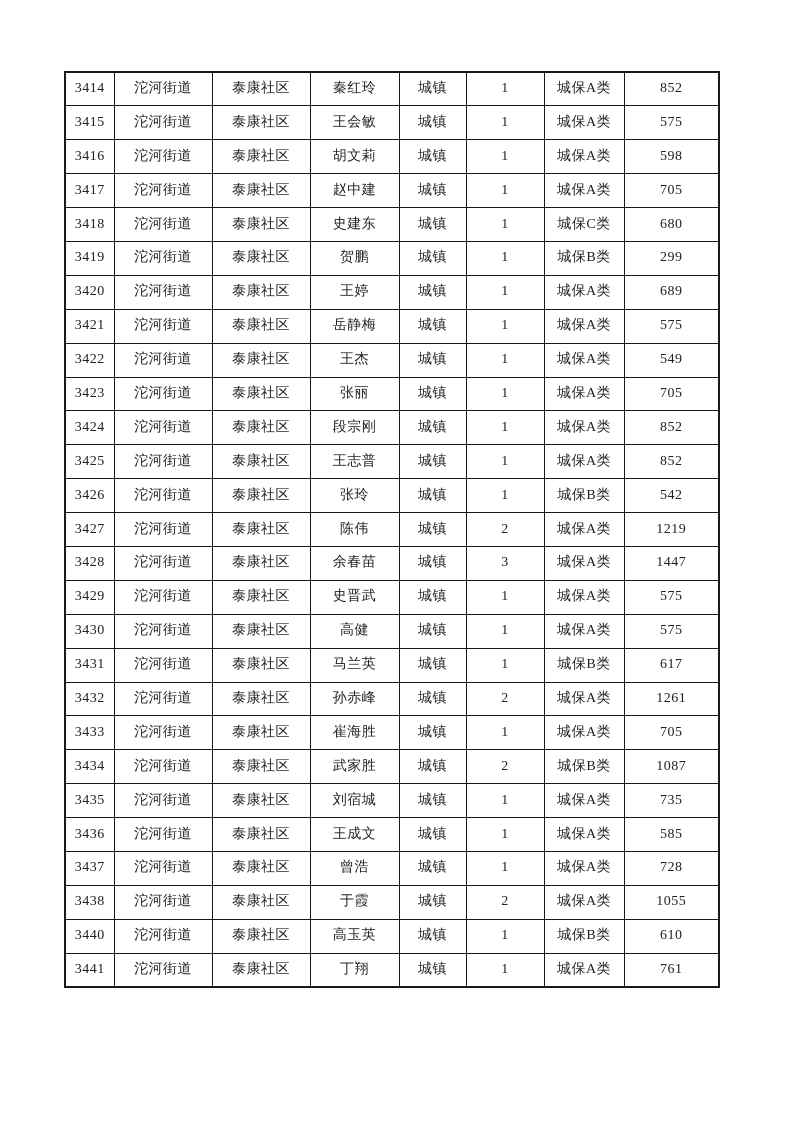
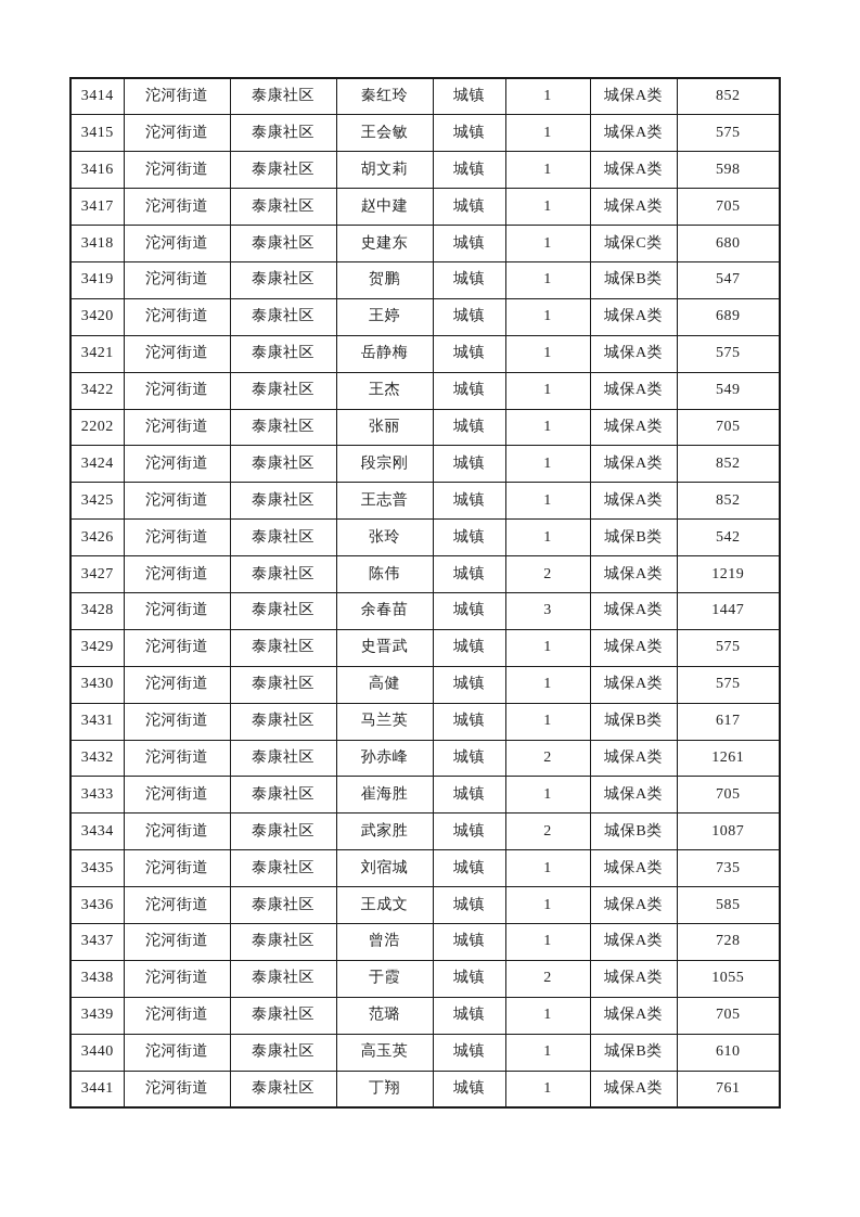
  3414	沱河街道	泰康社区	秦红玲	城镇	1	城保A类	852
  3415	沱河街道	泰康社区	王会敏	城镇	1	城保A类	575
  3416	沱河街道	泰康社区	胡文莉	城镇	1	城保A类	598
  3417	沱河街道	泰康社区	赵中建	城镇	1	城保A类	705
  3418	沱河街道	泰康社区	史建东	城镇	1	城保C类	680
- 3419	沱河街道	泰康社区	贺鹏	城镇	1	城保B类	299
+ 3419	沱河街道	泰康社区	贺鹏	城镇	1	城保B类	547
  3420	沱河街道	泰康社区	王婷	城镇	1	城保A类	689
  3421	沱河街道	泰康社区	岳静梅	城镇	1	城保A类	575
  3422	沱河街道	泰康社区	王杰	城镇	1	城保A类	549
- 3423	沱河街道	泰康社区	张丽	城镇	1	城保A类	705
+ 2202	沱河街道	泰康社区	张丽	城镇	1	城保A类	705
  3424	沱河街道	泰康社区	段宗刚	城镇	1	城保A类	852
  3425	沱河街道	泰康社区	王志普	城镇	1	城保A类	852
  3426	沱河街道	泰康社区	张玲	城镇	1	城保B类	542
  3427	沱河街道	泰康社区	陈伟	城镇	2	城保A类	1219
  3428	沱河街道	泰康社区	余春苗	城镇	3	城保A类	1447
  3429	沱河街道	泰康社区	史晋武	城镇	1	城保A类	575
  3430	沱河街道	泰康社区	高健	城镇	1	城保A类	575
  3431	沱河街道	泰康社区	马兰英	城镇	1	城保B类	617
  3432	沱河街道	泰康社区	孙赤峰	城镇	2	城保A类	1261
  3433	沱河街道	泰康社区	崔海胜	城镇	1	城保A类	705
  3434	沱河街道	泰康社区	武家胜	城镇	2	城保B类	1087
  3435	沱河街道	泰康社区	刘宿城	城镇	1	城保A类	735
  3436	沱河街道	泰康社区	王成文	城镇	1	城保A类	585
  3437	沱河街道	泰康社区	曾浩	城镇	1	城保A类	728
  3438	沱河街道	泰康社区	于霞	城镇	2	城保A类	1055
+ 3439	沱河街道	泰康社区	范璐	城镇	1	城保A类	705
  3440	沱河街道	泰康社区	高玉英	城镇	1	城保B类	610
  3441	沱河街道	泰康社区	丁翔	城镇	1	城保A类	761
